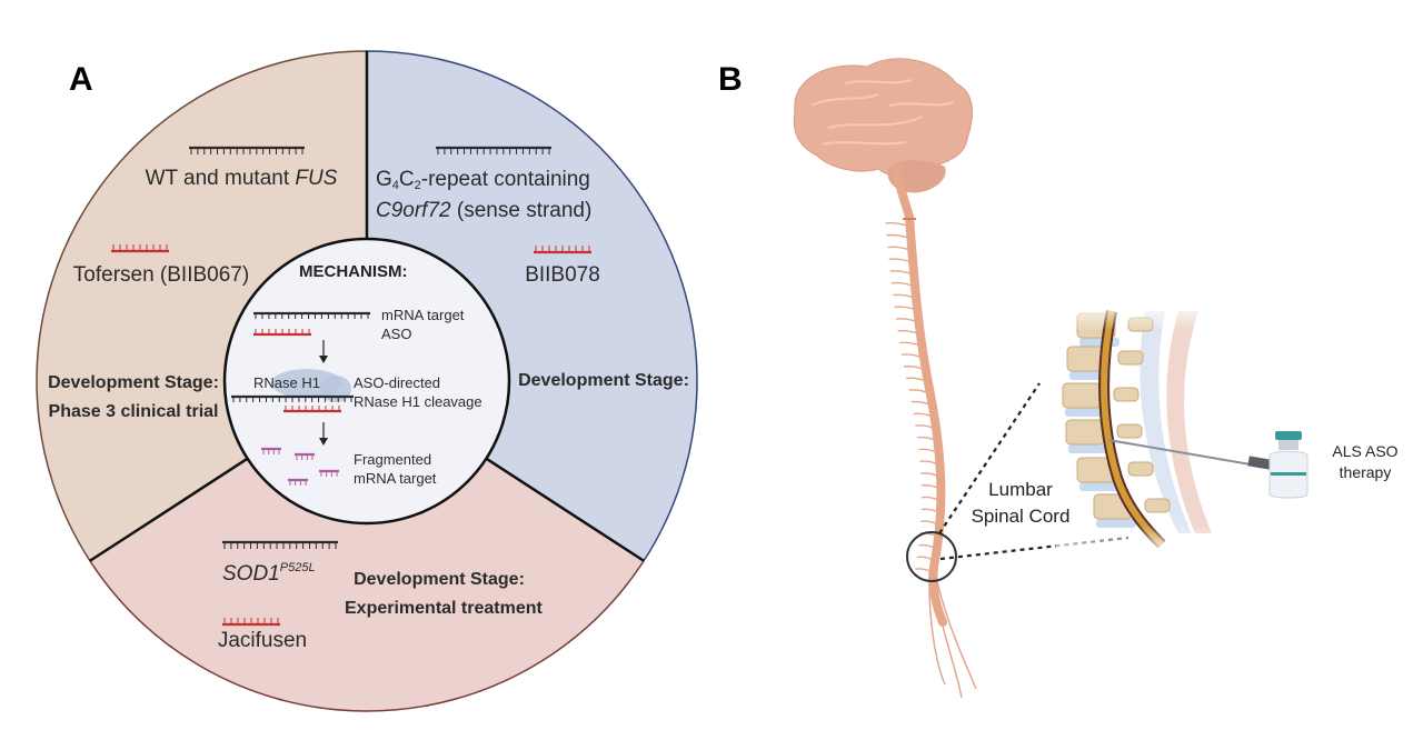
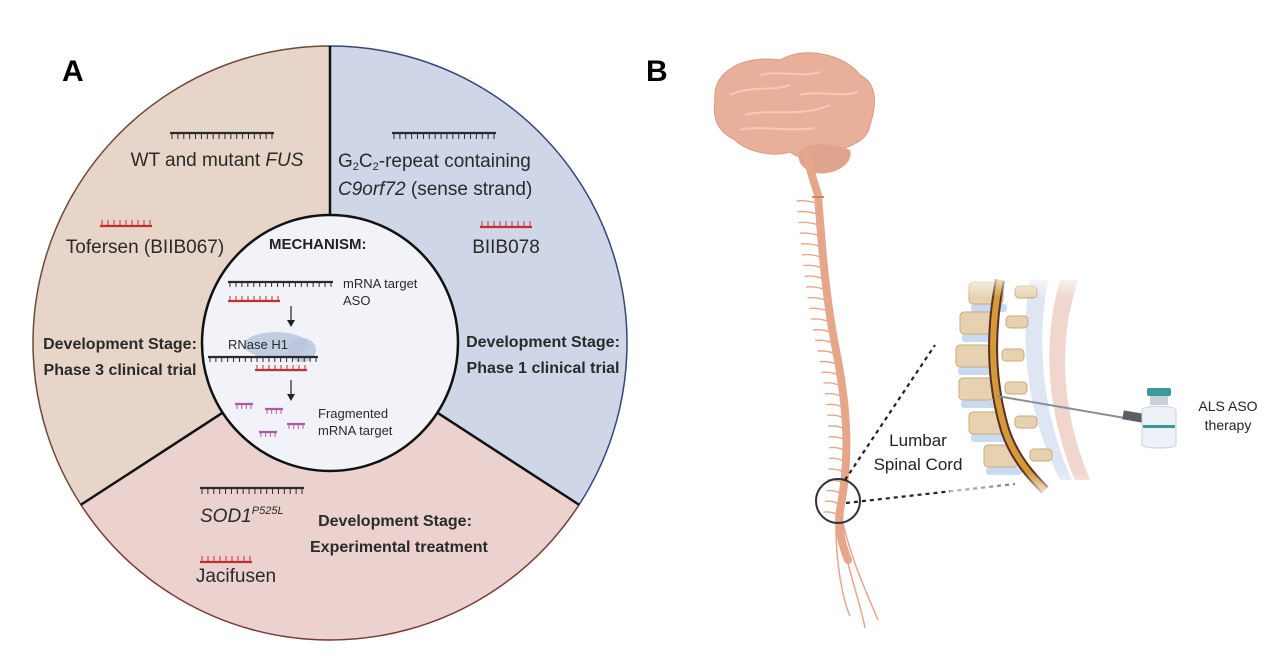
  A
  WT and mutant FUS
  Tofersen (BIIB067)
  Development Stage:
  Phase 3 clinical trial
- G4C2-repeat containing
+ G2C2-repeat containing
  C9orf72 (sense strand)
  BIIB078
  Development Stage:
+ Phase 1 clinical trial
  SOD1P525L
  Jacifusen
  Development Stage:
  Experimental treatmen
  MECHANISM:
  mRNA target
  ASO
  RNase H1
- ASO-directed
- RNase H1 cleavage
  Fragmented
  mRNA target
  B
  Lumbar
  Spinal Cord
  ALS ASO
  therapy
